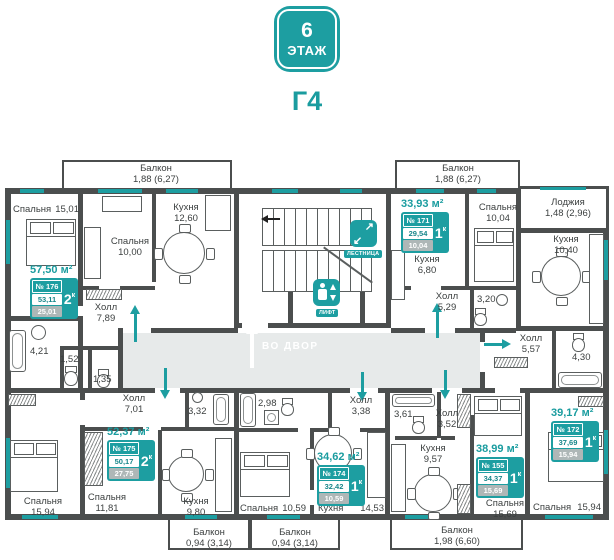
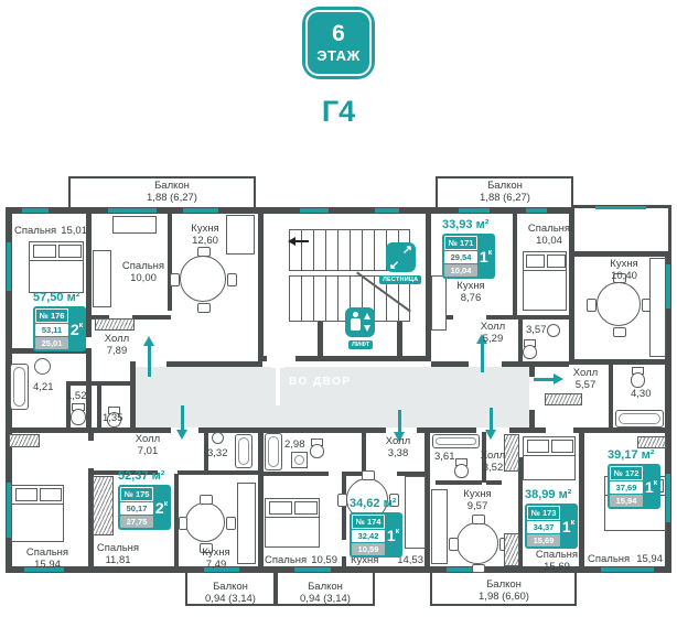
  6
  ЭТАЖ
  Г4
  ↗
  ↙
  ВО ДВОР
  Спальня
  15,01
  Спальня
  10,00
  Кухня
  12,60
  Балкон
  1,88 (6,27)
  Холл
  7,89
  4,21
  1,52
  1,35
  Балкон
  1,88 (6,27)
  Спальня
  10,04
  Кухня
- 6,80
+ 8,76
  Холл
  5,29
- 3,20
+ 3,57
- Лоджия
- 1,48 (2,96)
  Кухня
  10,40
  Холл
  5,57
  4,30
  Спальня
  15,94
  Холл
  7,01
  3,32
  Спальня
  15,94
  Спальня
  11,81
  Кухня
- 9,80
+ 7,49
  Балкон
  0,94 (3,14)
  2,98
  Холл
  3,38
  Спальня
  10,59
  Кухня
  14,53
  Балкон
  0,94 (3,14)
  3,61
  Холл
  3,52
  Кухня
  9,57
  Спальня
  15,69
  Балкон
  1,98 (6,60)
  57,50 м²
  № 176
  53,11
  25,01
  2
  52,37 м²
  № 175
  50,17
  27,75
  2
  34,62 м²
  № 174
  32,42
  10,59
  1
  38,99 м²
- № 155
+ № 173
  34,37
  15,69
  1
  39,17 м²
  № 172
  37,69
  15,94
  1
  33,93 м²
  № 171
  29,54
  10,04
  1
